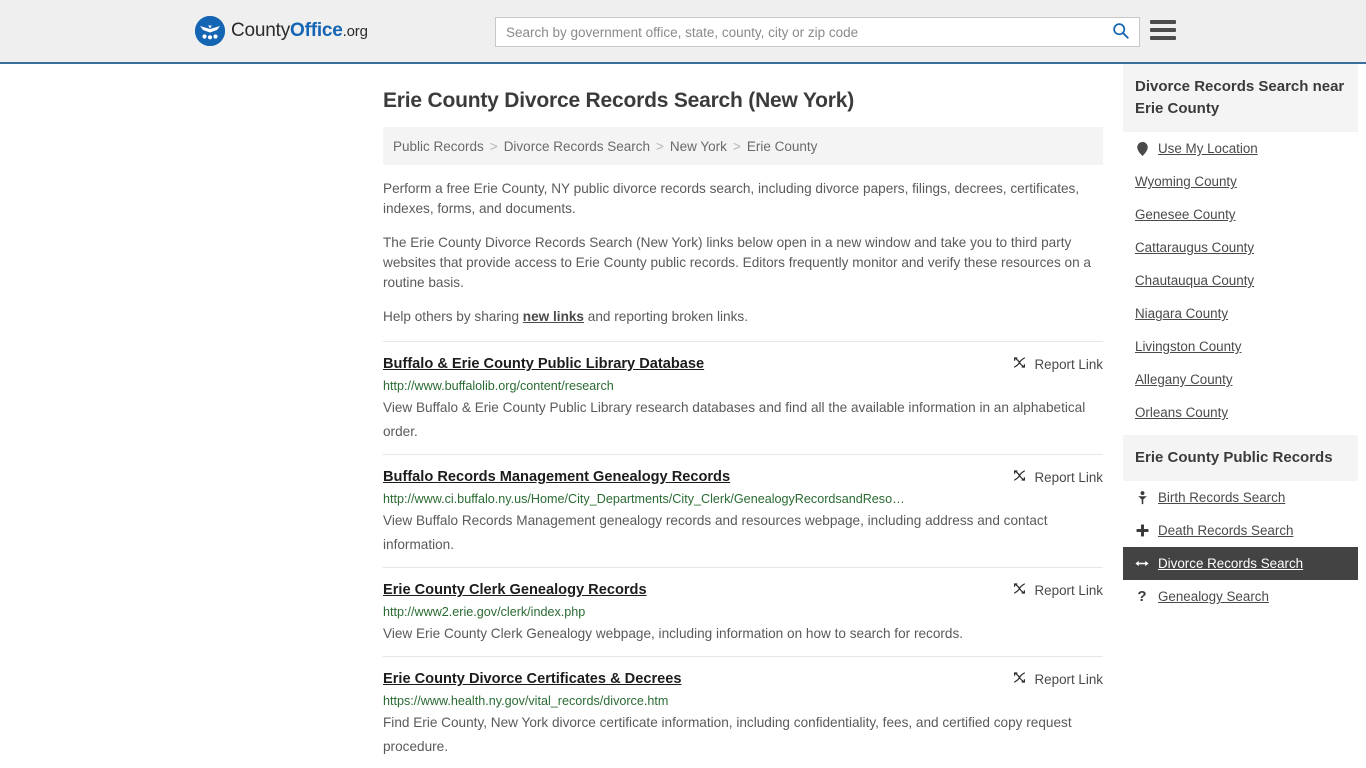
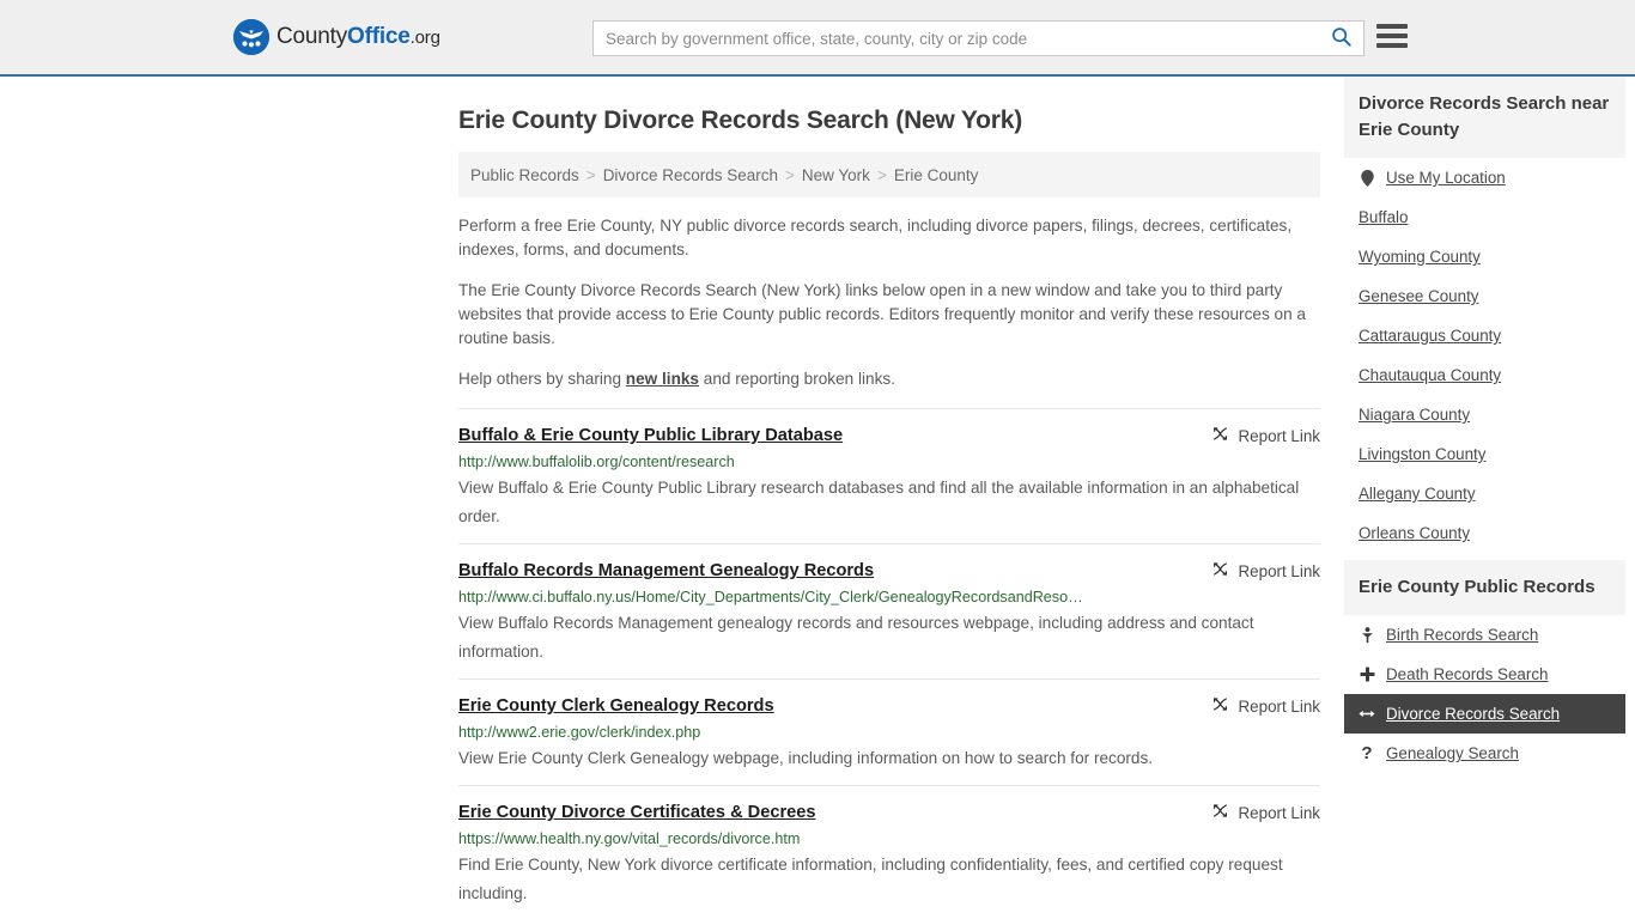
  CountyOffice.org
  Search by government office, state, county, city or zip code
  Erie County Divorce Records Search (New York)
  Public Records
  >
  Divorce Records Search
  >
  New York
  >
  Erie County
  Perform a free Erie County, NY public divorce records search, including divorce papers, filings, decrees, certificates, indexes, forms, and documents.
  The Erie County Divorce Records Search (New York) links below open in a new window and take you to third party websites that provide access to Erie County public records. Editors frequently monitor and verify these resources on a routine basis.
  Help others by sharing new links and reporting broken links.
  Buffalo & Erie County Public Library Database
  Report Link
  http://www.buffalolib.org/content/research
  View Buffalo & Erie County Public Library research databases and find all the available information in an alphabetical order.
  Buffalo Records Management Genealogy Records
  Report Link
  http://www.ci.buffalo.ny.us/Home/City_Departments/City_Clerk/GenealogyRecordsandReso…
  View Buffalo Records Management genealogy records and resources webpage, including address and contact information.
  Erie County Clerk Genealogy Records
  Report Link
  http://www2.erie.gov/clerk/index.php
  View Erie County Clerk Genealogy webpage, including information on how to search for records.
  Erie County Divorce Certificates & Decrees
  Report Link
  https://www.health.ny.gov/vital_records/divorce.htm
- Find Erie County, New York divorce certificate information, including confidentiality, fees, and certified copy request procedure.
+ Find Erie County, New York divorce certificate information, including confidentiality, fees, and certified copy request including.
  Divorce Records Search near Erie County
  Use My Location
+ Buffalo
  Wyoming County
  Genesee County
  Cattaraugus County
  Chautauqua County
  Niagara County
  Livingston County
  Allegany County
  Orleans County
  Erie County Public Records
  Birth Records Search
  Death Records Search
  Divorce Records Search
  ?
  Genealogy Search
